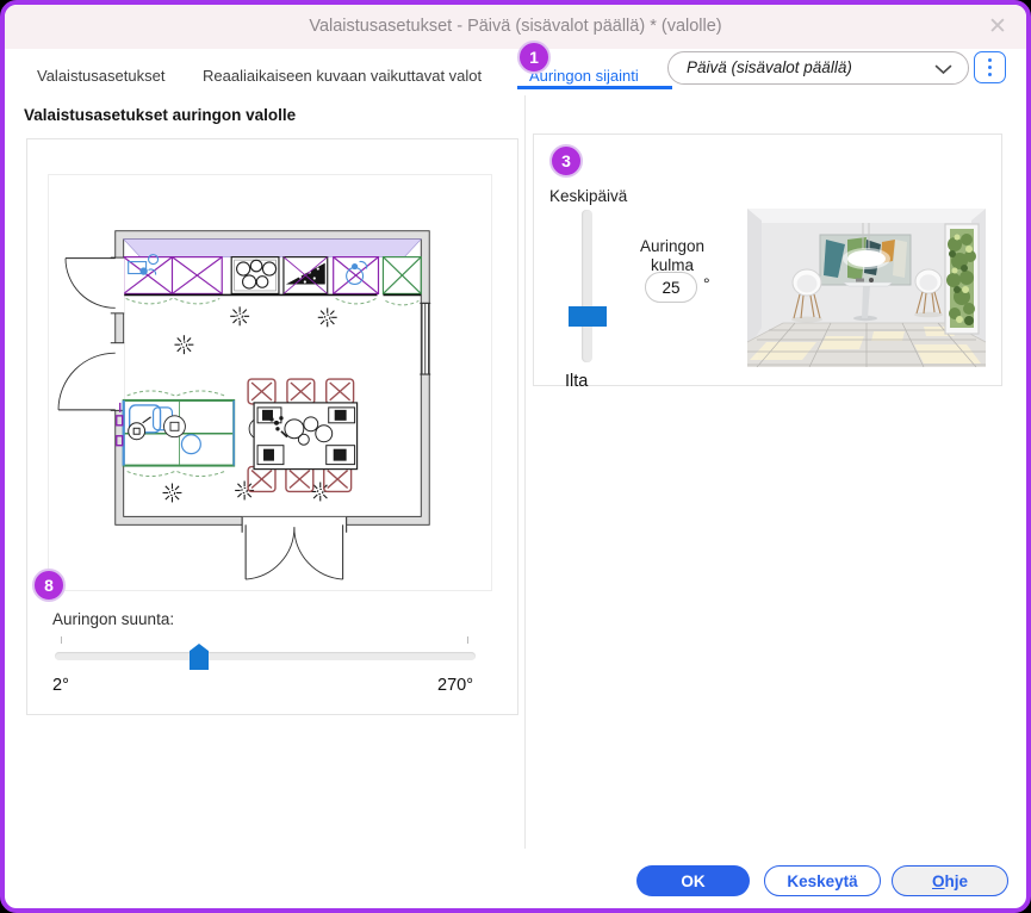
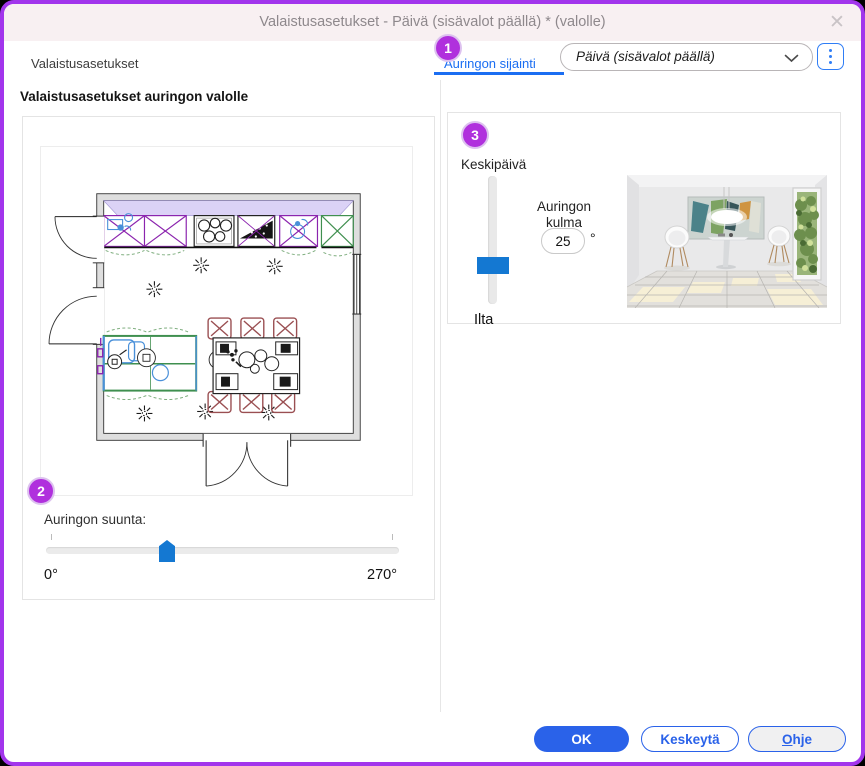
  Valaistusasetukset - Päivä (sisävalot päällä) * (valolle)
  ✕
  Valaistusasetukset
- Reaaliaikaiseen kuvaan vaikuttavat valot
  Auringon sijainti
  Päivä (sisävalot päällä)
  1
- 8
+ 2
  3
  Valaistusasetukset auringon valolle
  Auringon suunta:
- 2°
+ 0°
  270°
  Keskipäivä
  Ilta
  Auringon
  kulma
  25
  °
  OK
  Keskeytä
  O
  hje
